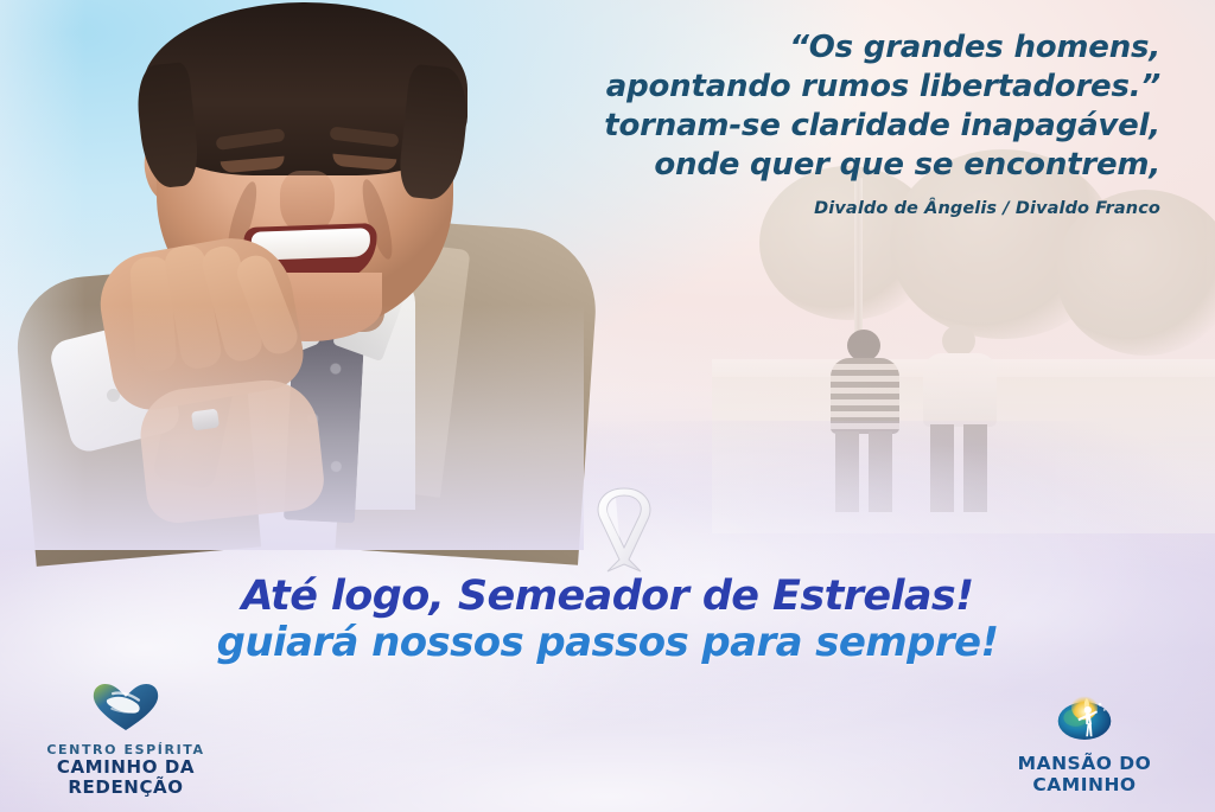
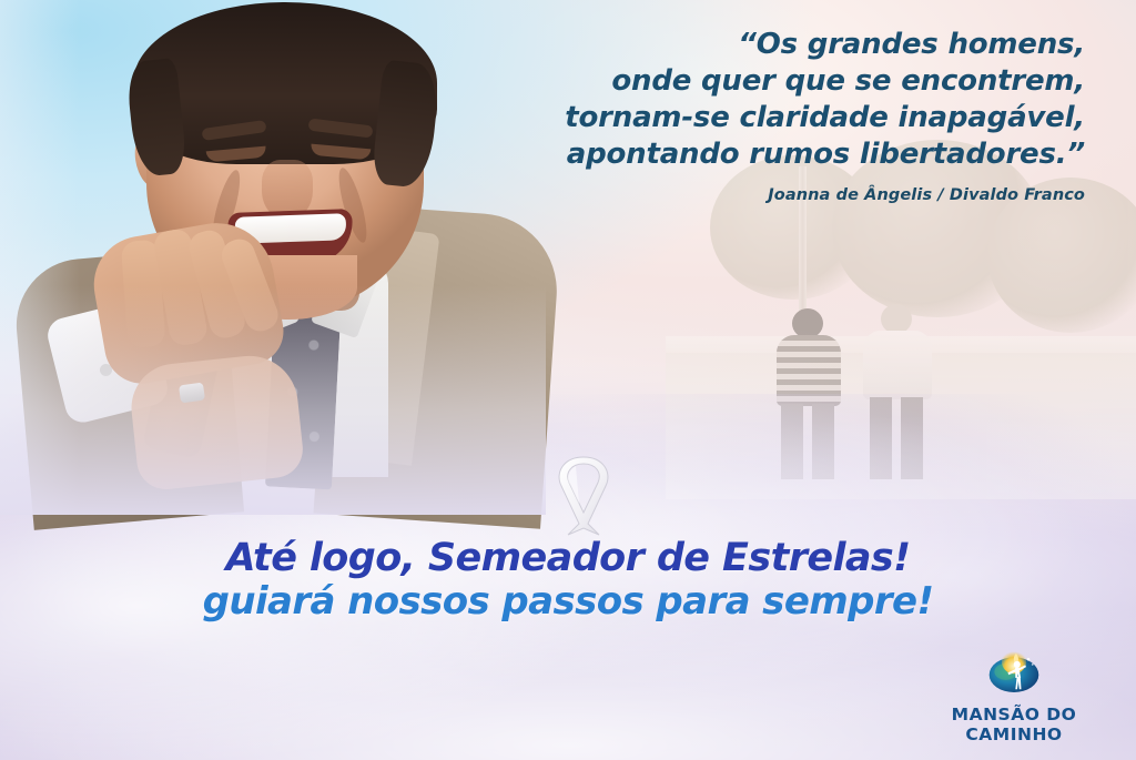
  “Os grandes homens,
- apontando rumos libertadores.”
+ onde quer que se encontrem,
  tornam-se claridade inapagável,
- onde quer que se encontrem,
+ apontando rumos libertadores.”
- Divaldo de Ângelis / Divaldo Franco
+ Joanna de Ângelis / Divaldo Franco
  Até logo, Semeador de Estrelas!
  guiará nossos passos para sempre!
- CENTRO ESPÍRITA
- CAMINHO DA REDENÇÃO
  MANSÃO DO CAMINHO
